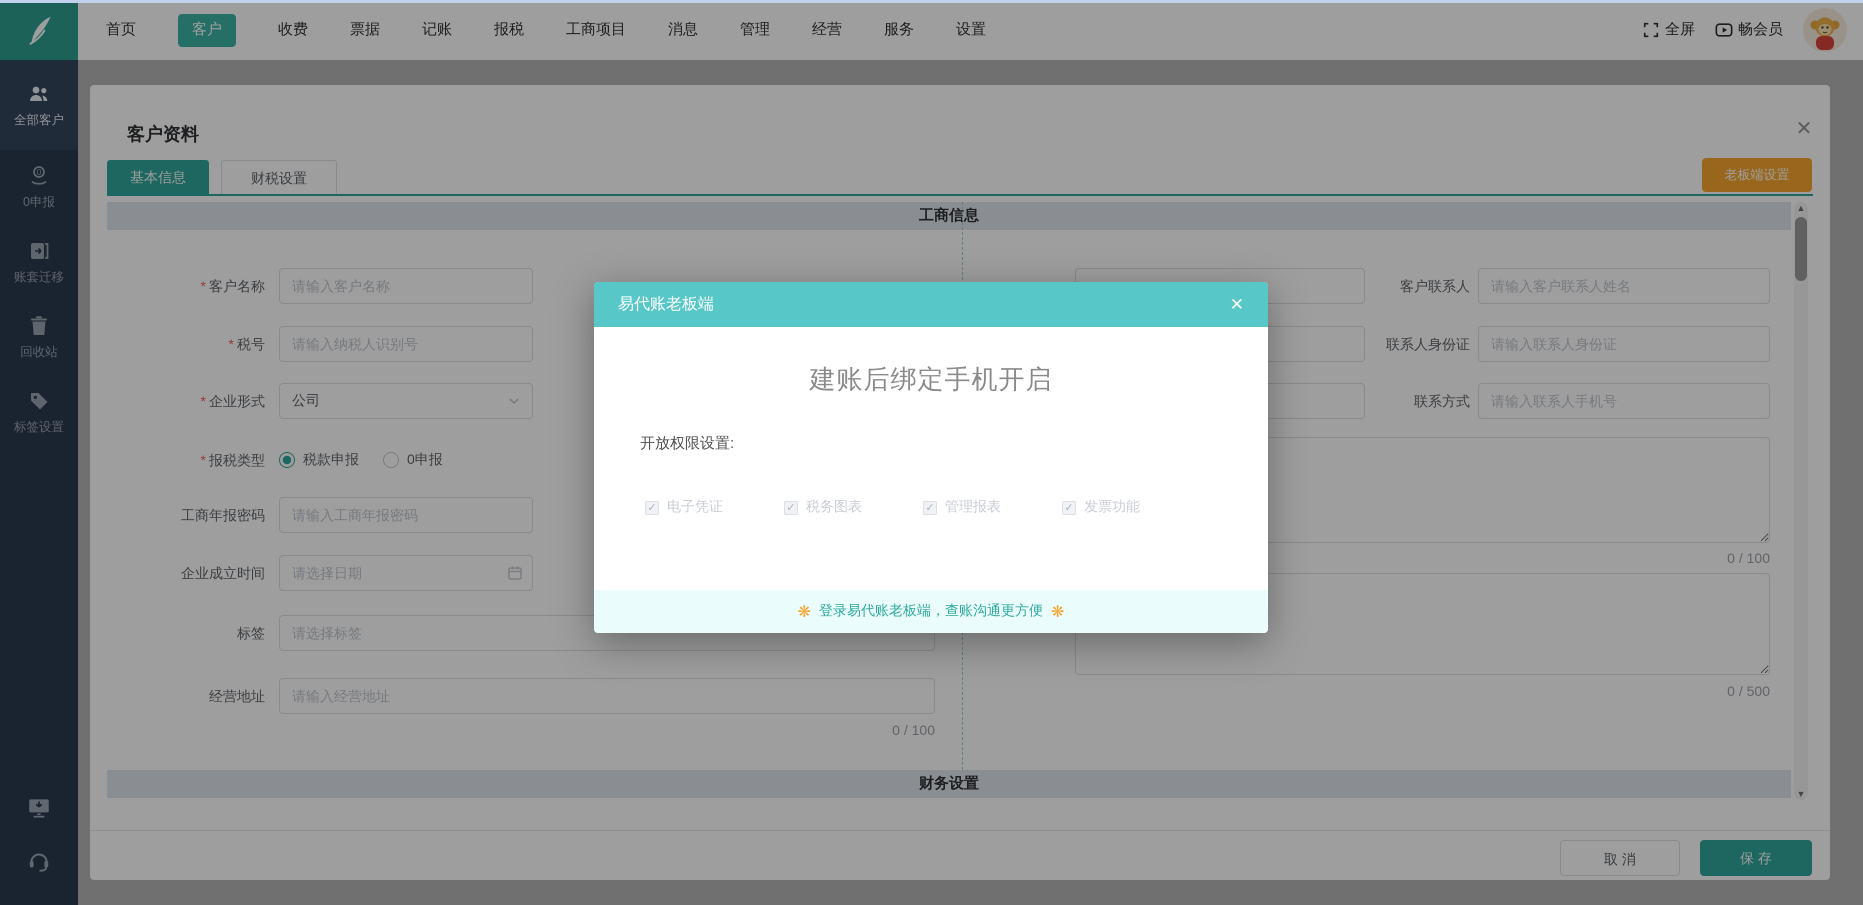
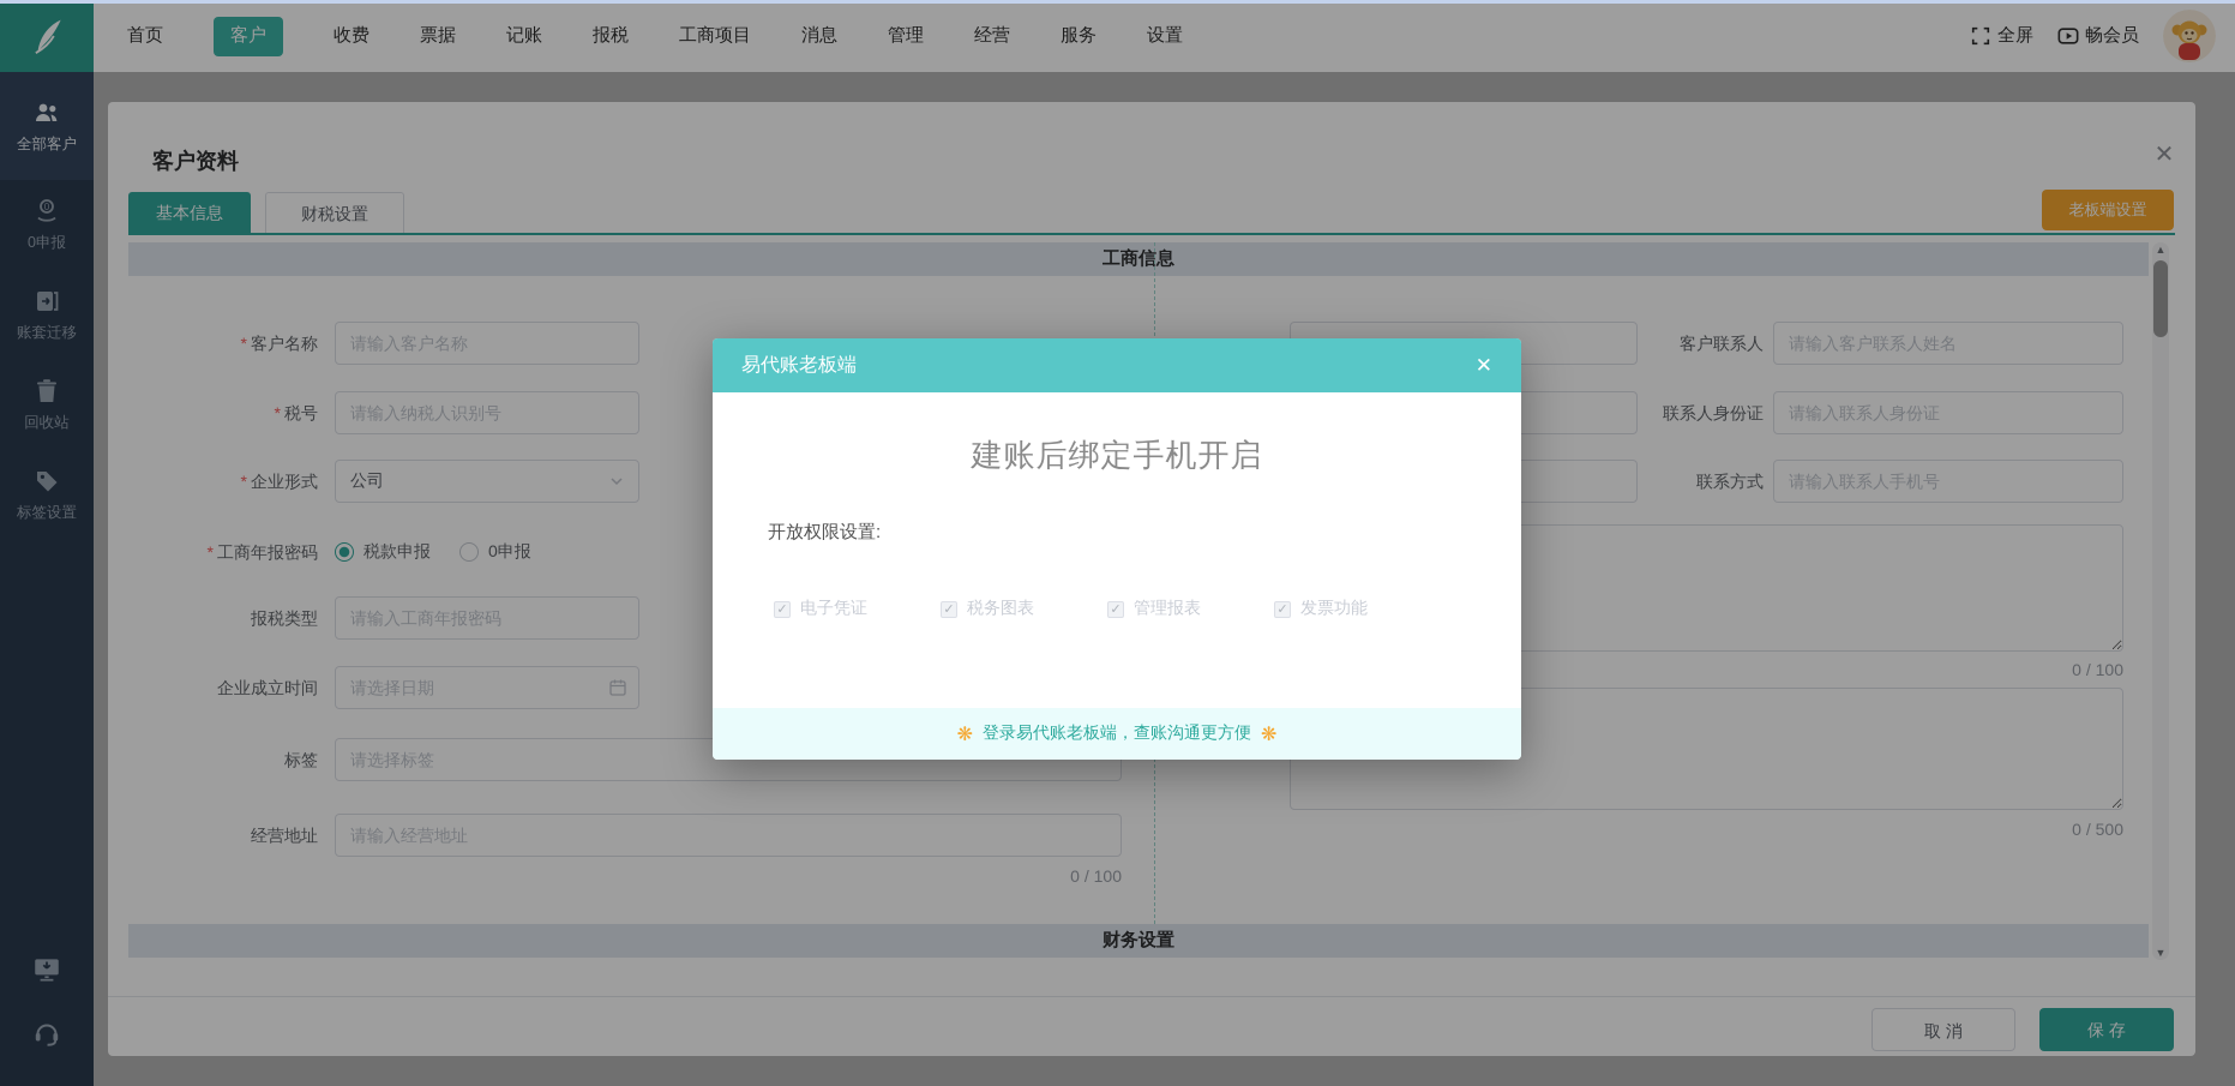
  首页
  客户
  收费
  票据
  记账
  报税
  工商项目
  消息
  管理
  经营
  服务
  设置
  全屏
  畅会员
  全部客户
  0
  0申报
  账套迁移
  回收站
  标签设置
  客户资料
  ✕
  基本信息
  财税设置
  老板端设置
  工商信息
  * 客户名称
  请输入客户名称
  * 税号
  请输入纳税人识别号
  * 企业形式
  公司
- * 报税类型
+ * 工商年报密码
  税款申报
  0申报
- 工商年报密码
+ 报税类型
  请输入工商年报密码
  企业成立时间
  请选择日期
  标签
  请选择标签
  经营地址
  请输入经营地址
  0 / 100
  客户联系人
  请输入客户联系人姓名
  联系人身份证
  请输入联系人身份证
  联系方式
  请输入联系人手机号
  0 / 100
  0 / 500
  财务设置
  ▲
  ▼
  取 消
  保 存
  易代账老板端
  ✕
  建账后绑定手机开启
  开放权限设置:
  ✓
  电子凭证
  ✓
  税务图表
  ✓
  管理报表
  ✓
  发票功能
  ❋
  登录易代账老板端，查账沟通更方便
  ❋
